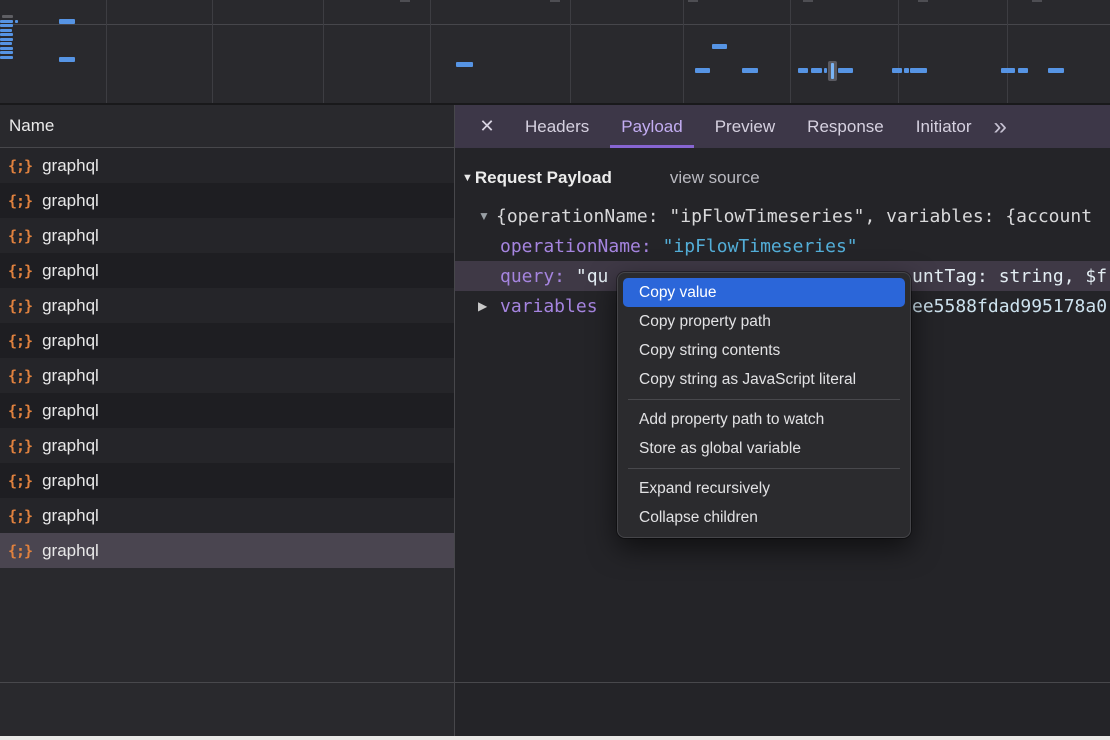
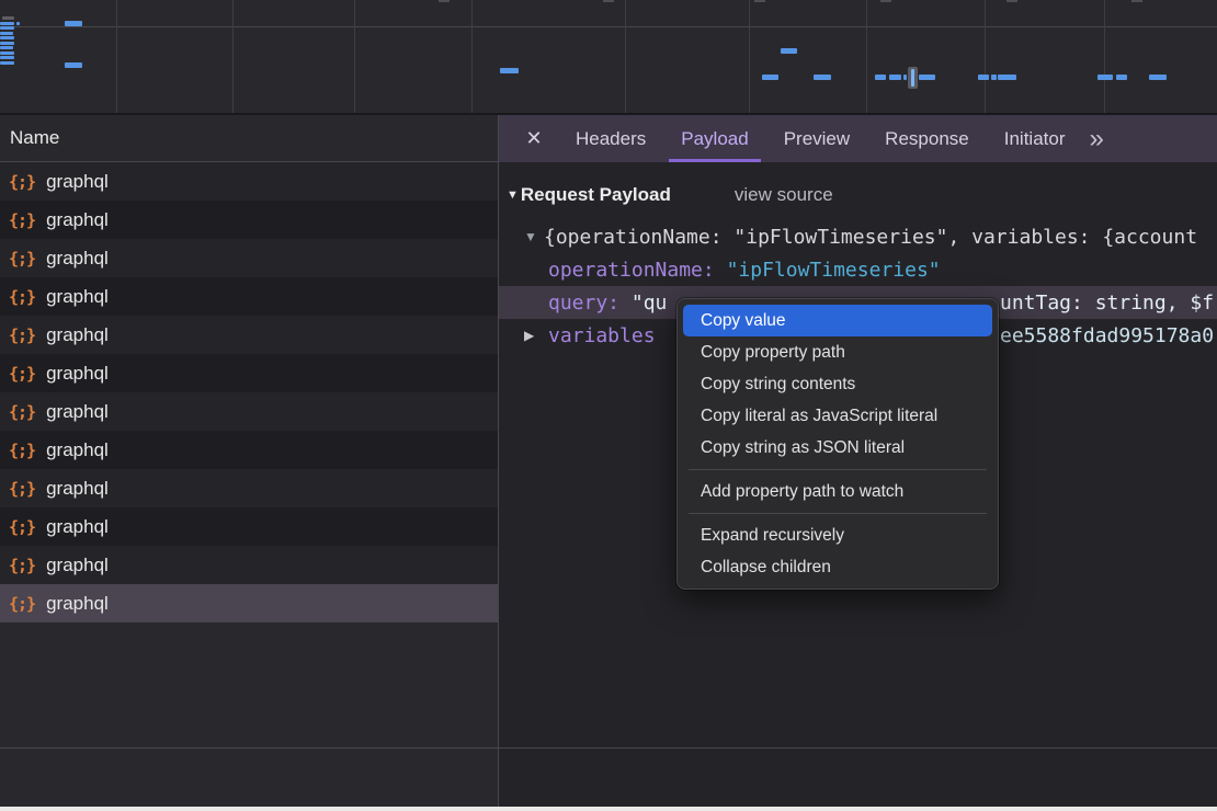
  Name
  {;}
  graphql
  {;}
  graphql
  {;}
  graphql
  {;}
  graphql
  {;}
  graphql
  {;}
  graphql
  {;}
  graphql
  {;}
  graphql
  {;}
  graphql
  {;}
  graphql
  {;}
  graphql
  {;}
  graphql
  ✕
  Headers
  Payload
  Preview
  Response
  Initiator
  »
  ▼
  Request Payload
  view source
  ▼
  {operationName: "ipFlowTimeseries", variables: {account
  operationName: "ipFlowTimeseries"
  query: "qu
  untTag: string, $f
  ▶
  variables
  ee5588fdad995178a0
  Copy value
  Copy property path
  Copy string contents
- Copy string as JavaScript literal
+ Copy literal as JavaScript literal
+ Copy string as JSON literal
  Add property path to watch
- Store as global variable
  Expand recursively
  Collapse children
